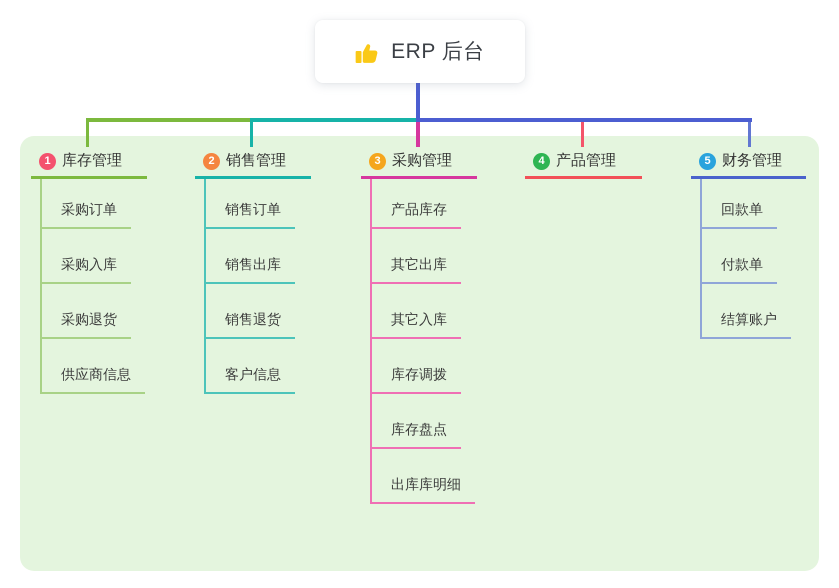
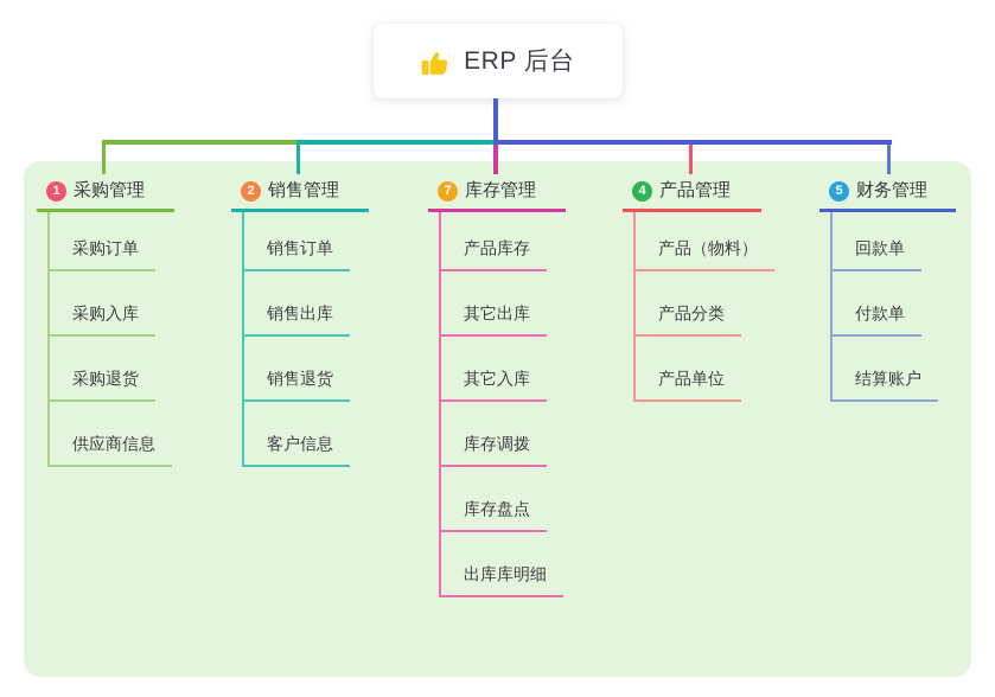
  ERP 后台
  1
- 库存管理
+ 采购管理
  采购订单
  采购入库
  采购退货
  供应商信息
  2
  销售管理
  销售订单
  销售出库
  销售退货
  客户信息
- 3
+ 7
- 采购管理
+ 库存管理
  产品库存
  其它出库
  其它入库
  库存调拨
  库存盘点
  出库库明细
  4
  产品管理
+ 产品（物料）
+ 产品分类
+ 产品单位
  5
  财务管理
  回款单
  付款单
  结算账户
